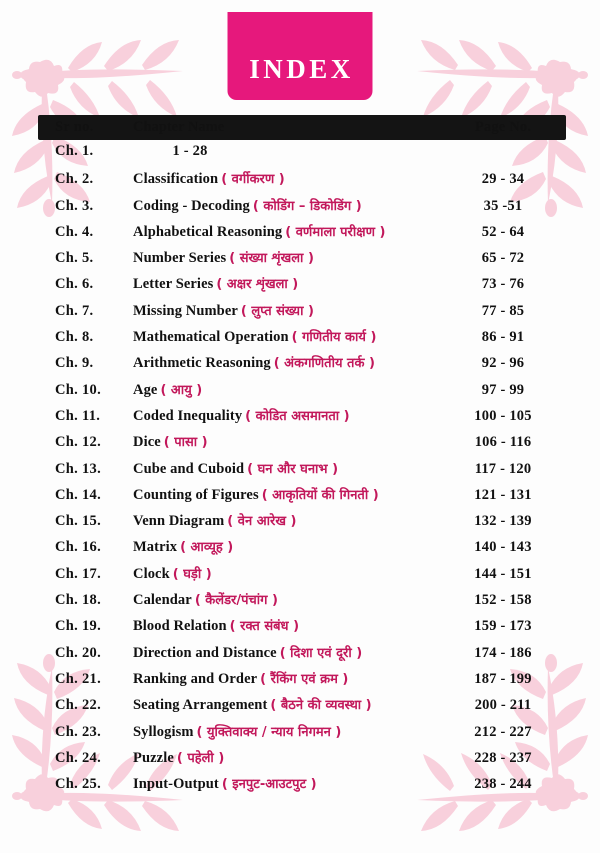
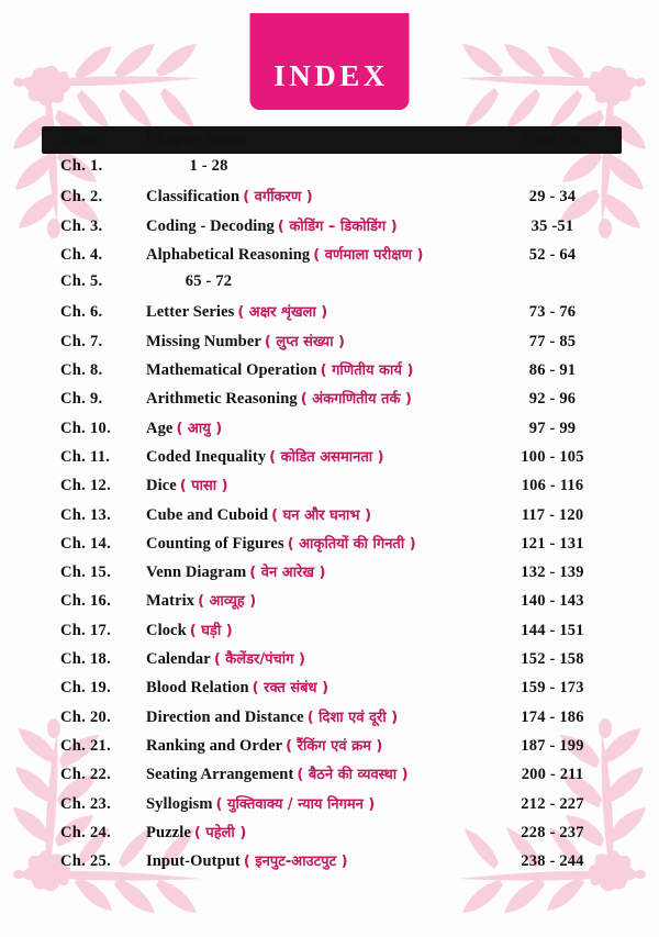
  INDEX
  Ch. 1.
  1 - 28
  Ch. 2.
  Classification ( वर्गीकरण )
  29 - 34
  Ch. 3.
  Coding - Decoding ( कोडिंग – डिकोडिंग )
  35 -51
  Ch. 4.
  Alphabetical Reasoning ( वर्णमाला परीक्षण )
  52 - 64
  Ch. 5.
- Number Series ( संख्या शृंखला )
  65 - 72
  Ch. 6.
  Letter Series ( अक्षर शृंखला )
  73 - 76
  Ch. 7.
  Missing Number ( लुप्त संख्या )
  77 - 85
  Ch. 8.
  Mathematical Operation ( गणितीय कार्य )
  86 - 91
  Ch. 9.
  Arithmetic Reasoning ( अंकगणितीय तर्क )
  92 - 96
  Ch. 10.
  Age ( आयु )
  97 - 99
  Ch. 11.
  Coded Inequality ( कोडित असमानता )
  100 - 105
  Ch. 12.
  Dice ( पासा )
  106 - 116
  Ch. 13.
  Cube and Cuboid ( घन और घनाभ )
  117 - 120
  Ch. 14.
  Counting of Figures ( आकृतियों की गिनती )
  121 - 131
  Ch. 15.
  Venn Diagram ( वेन आरेख )
  132 - 139
  Ch. 16.
  Matrix ( आव्यूह )
  140 - 143
  Ch. 17.
  Clock ( घड़ी )
  144 - 151
  Ch. 18.
  Calendar ( कैलेंडर/पंचांग )
  152 - 158
  Ch. 19.
  Blood Relation ( रक्त संबंध )
  159 - 173
  Ch. 20.
  Direction and Distance ( दिशा एवं दूरी )
  174 - 186
  Ch. 21.
  Ranking and Order ( रैंकिंग एवं क्रम )
  187 - 199
  Ch. 22.
  Seating Arrangement ( बैठने की व्यवस्था )
  200 - 211
  Ch. 23.
  Syllogism ( युक्तिवाक्य / न्याय निगमन )
  212 - 227
  Ch. 24.
  Puzzle ( पहेली )
  228 - 237
  Ch. 25.
  Input-Output ( इनपुट-आउटपुट )
  238 - 244
